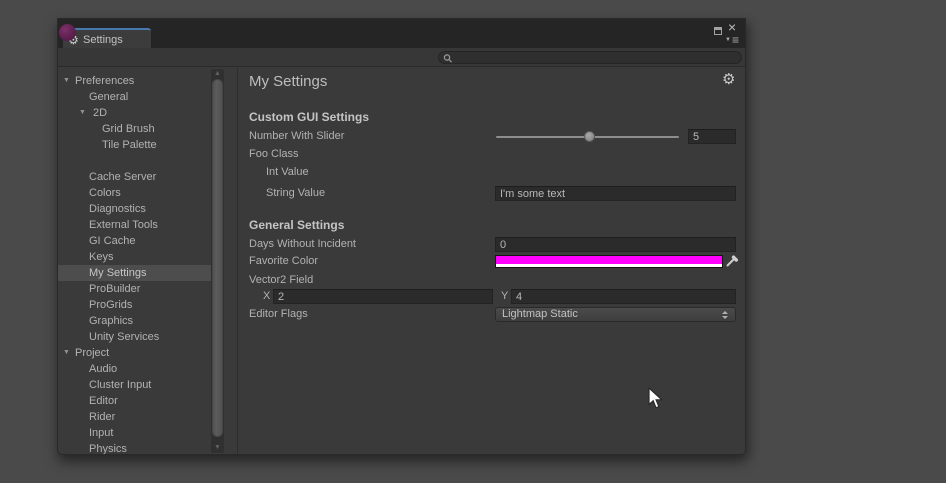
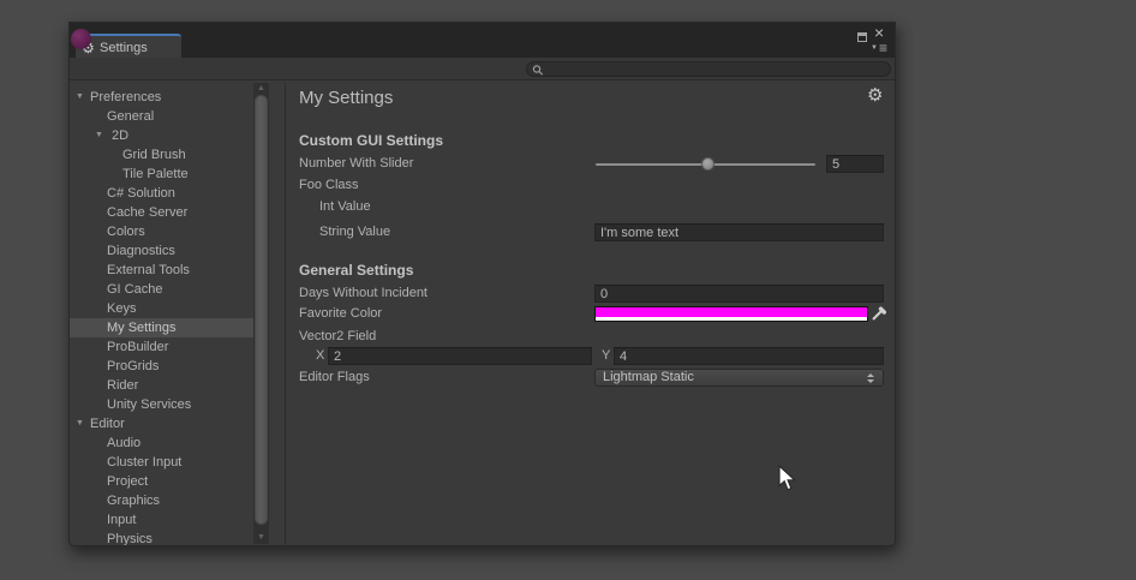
  ⚙
  Settings
  ×
  ≡
  Preferences
  General
  2D
  Grid Brush
  Tile Palette
+ C# Solution
  Cache Server
  Colors
  Diagnostics
  External Tools
  GI Cache
  Keys
  My Settings
  ProBuilder
  ProGrids
- Graphics
+ Rider
  Unity Services
- Project
+ Editor
  Audio
  Cluster Input
- Editor
+ Project
- Rider
+ Graphics
  Input
  Physics
  My Settings
  ⚙
  Custom GUI Settings
  Number With Slider
  5
  Foo Class
  Int Value
  String Value
  I'm some text
  General Settings
  Days Without Incident
  0
  Favorite Color
  Vector2 Field
  X
  2
  Y
  4
  Editor Flags
  Lightmap Static
